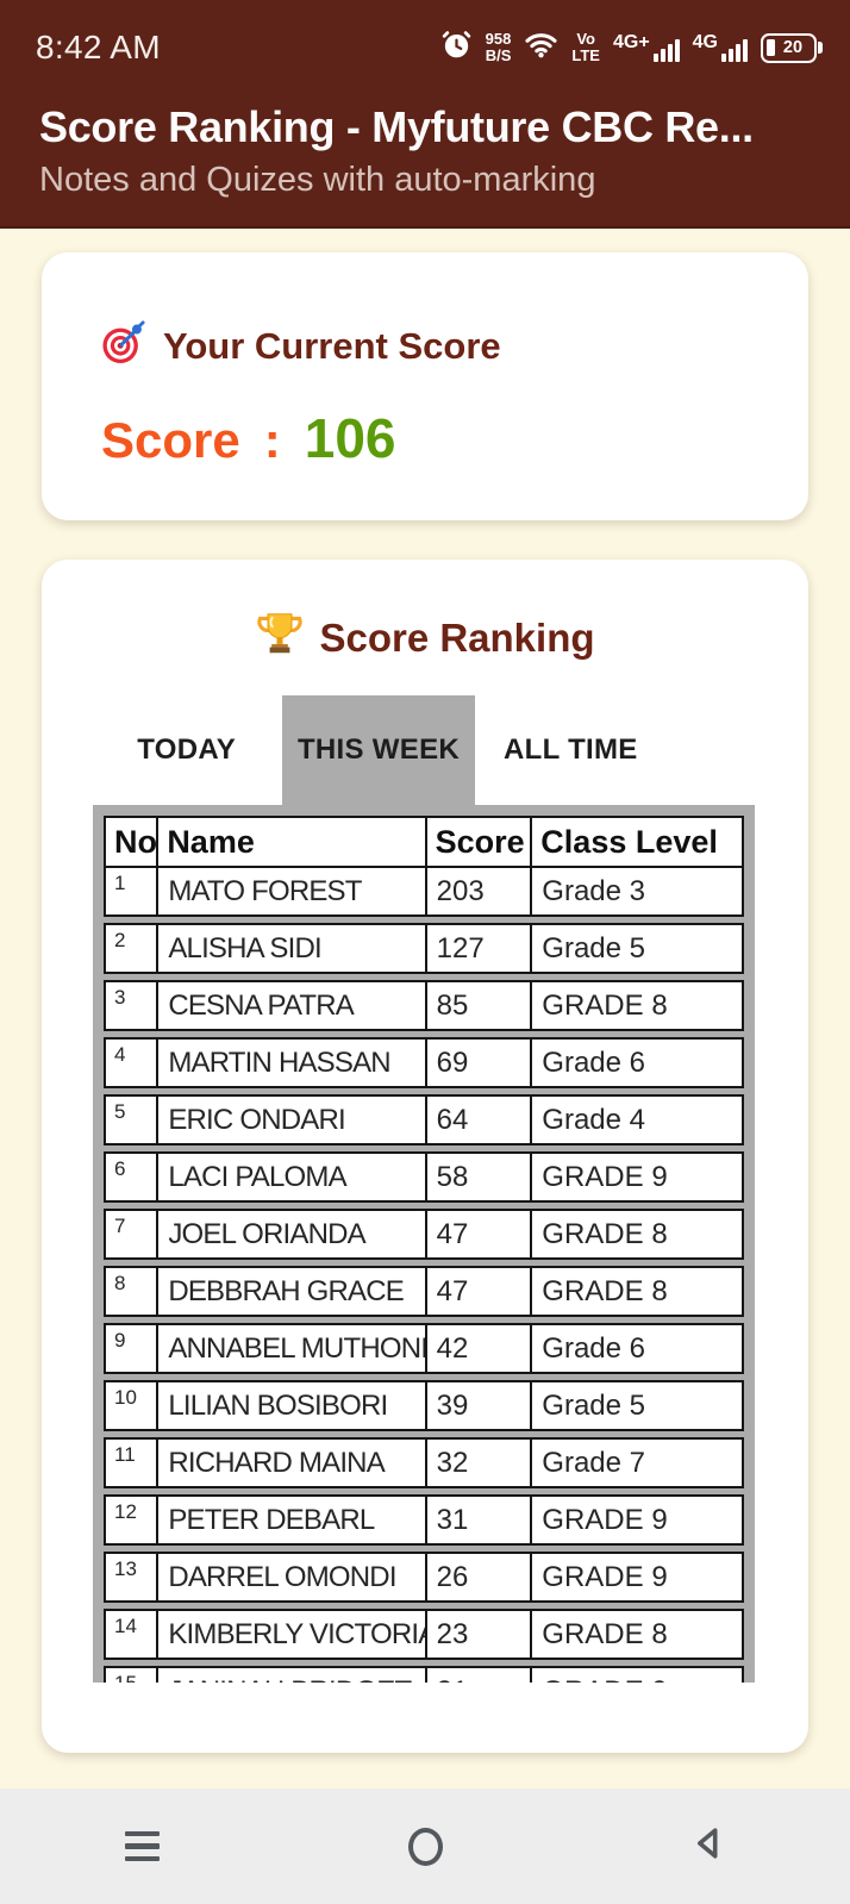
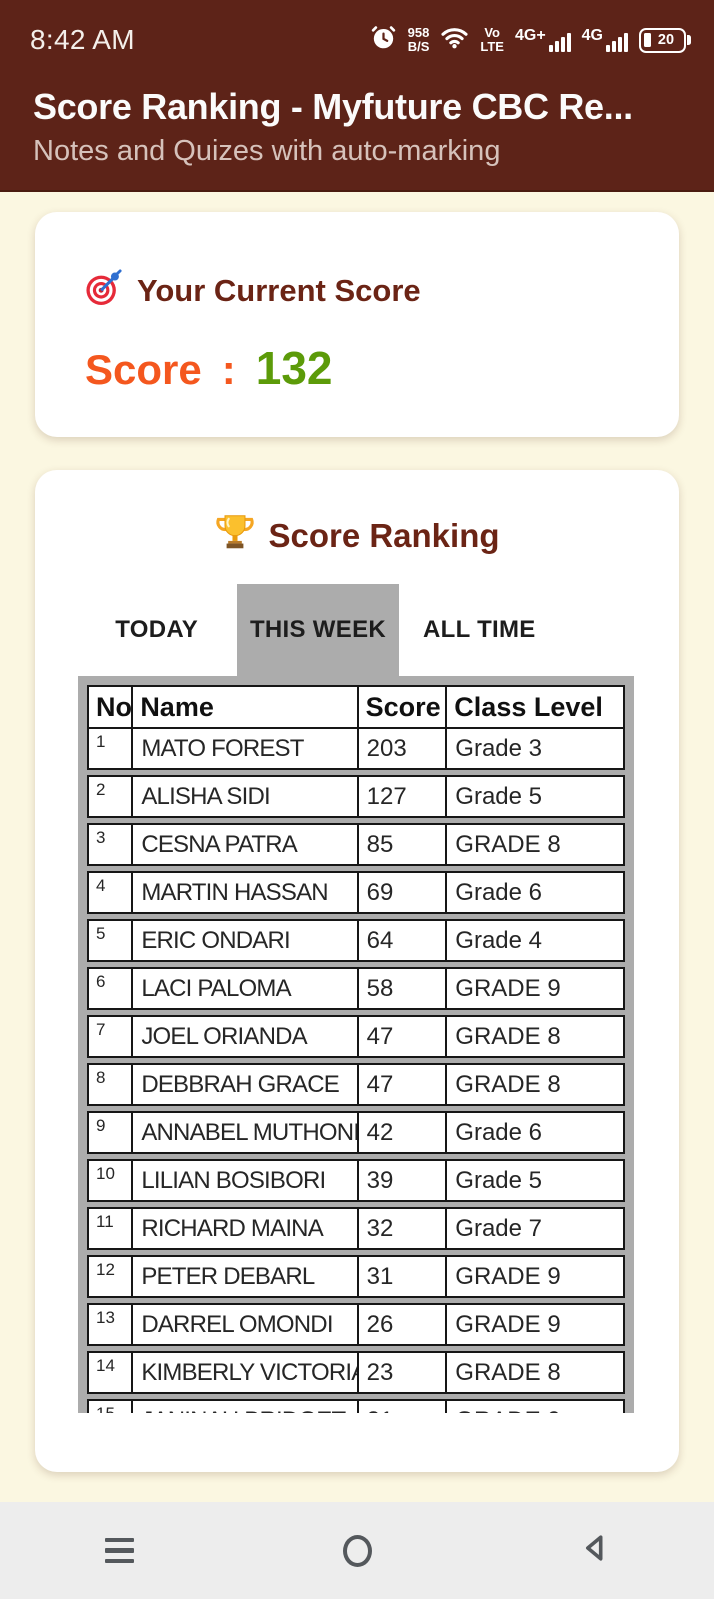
  8:42 AM
  958
  B/S
  Vo
  LTE
  4G+
  4G
  20
  Score Ranking - Myfuture CBC Re...
  Notes and Quizes with auto-marking
  Your Current Score
  Score
  :
- 106
+ 132
  Score Ranking
  TODAY
  THIS WEEK
  ALL TIME
  No
  Name
  Score
  Class Level
  1
  MATO FOREST
  203
  Grade 3
  2
  ALISHA SIDI
  127
  Grade 5
  3
  CESNA PATRA
  85
  GRADE 8
  4
  MARTIN HASSAN
  69
  Grade 6
  5
  ERIC ONDARI
  64
  Grade 4
  6
  LACI PALOMA
  58
  GRADE 9
  7
  JOEL ORIANDA
  47
  GRADE 8
  8
  DEBBRAH GRACE
  47
  GRADE 8
  9
  ANNABEL MUTHONI
  42
  Grade 6
  10
  LILIAN BOSIBORI
  39
  Grade 5
  11
  RICHARD MAINA
  32
  Grade 7
  12
  PETER DEBARL
  31
  GRADE 9
  13
  DARREL OMONDI
  26
  GRADE 9
  14
  KIMBERLY VICTORI
  23
  GRADE 8
